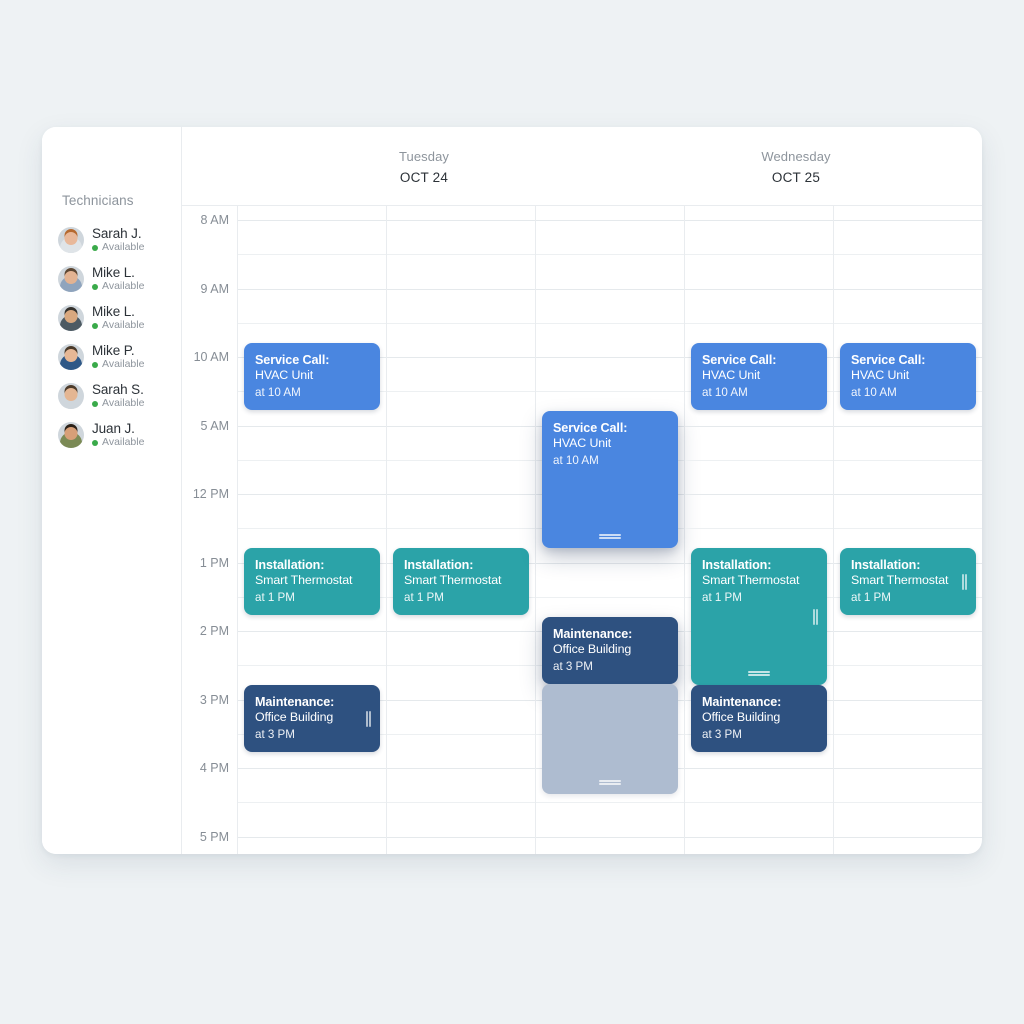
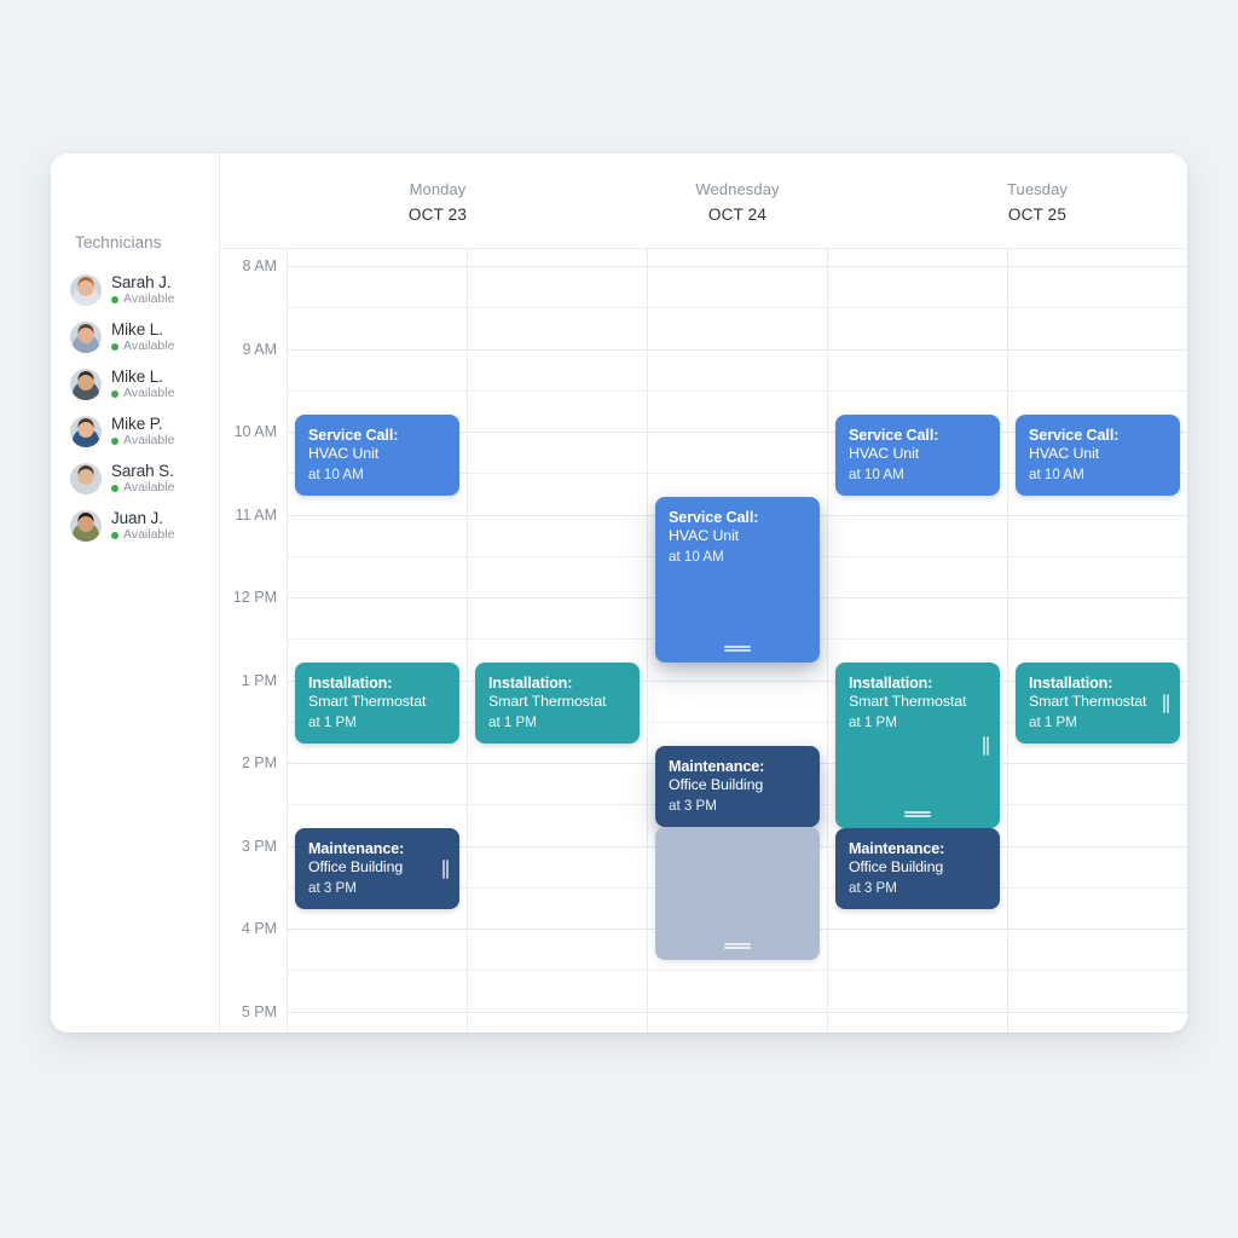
  Technicians
  Sarah J.
  Available
  Mike L.
  Available
  Mike L.
  Available
  Mike P.
  Available
  Sarah S.
  Available
  Juan J.
  Available
+ Monday
+ OCT 23
- Tuesday
+ Wednesday
  OCT 24
- Wednesday
+ Tuesday
  OCT 25
  8 AM
  9 AM
  10 AM
- 5 AM
+ 11 AM
  12 PM
  1 PM
  2 PM
  3 PM
  4 PM
  5 PM
  Service Call:
  HVAC Unit
  at 10 AM
  Installation:
  Smart Thermostat
  at 1 PM
  Maintenance:
  Office Building
  at 3 PM
  Installation:
  Smart Thermostat
  at 1 PM
  Service Call:
  HVAC Unit
  at 10 AM
  Maintenance:
  Office Building
  at 3 PM
  Service Call:
  HVAC Unit
  at 10 AM
  Installation:
  Smart Thermostat
  at 1 PM
  Maintenance:
  Office Building
  at 3 PM
  Service Call:
  HVAC Unit
  at 10 AM
  Installation:
  Smart Thermostat
  at 1 PM
